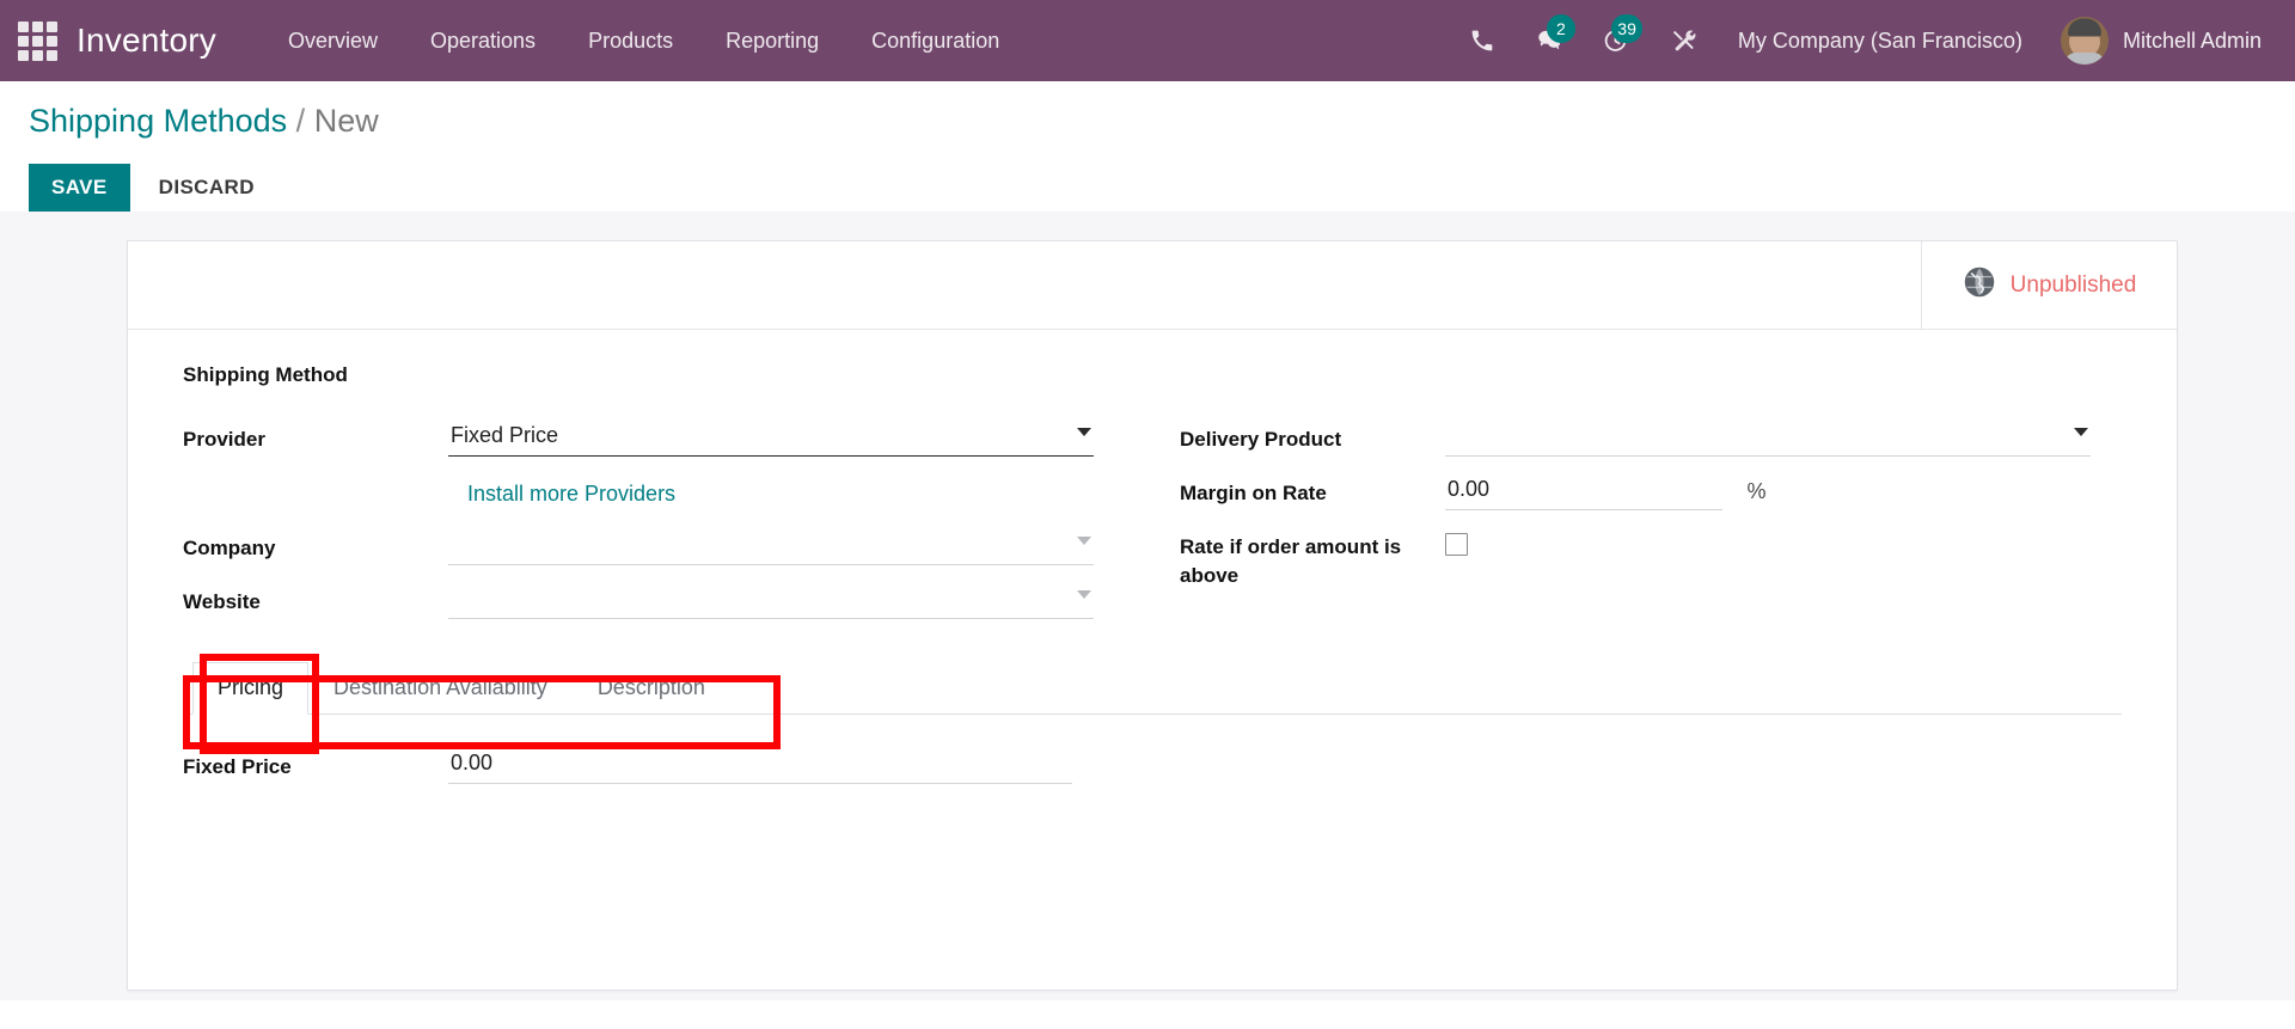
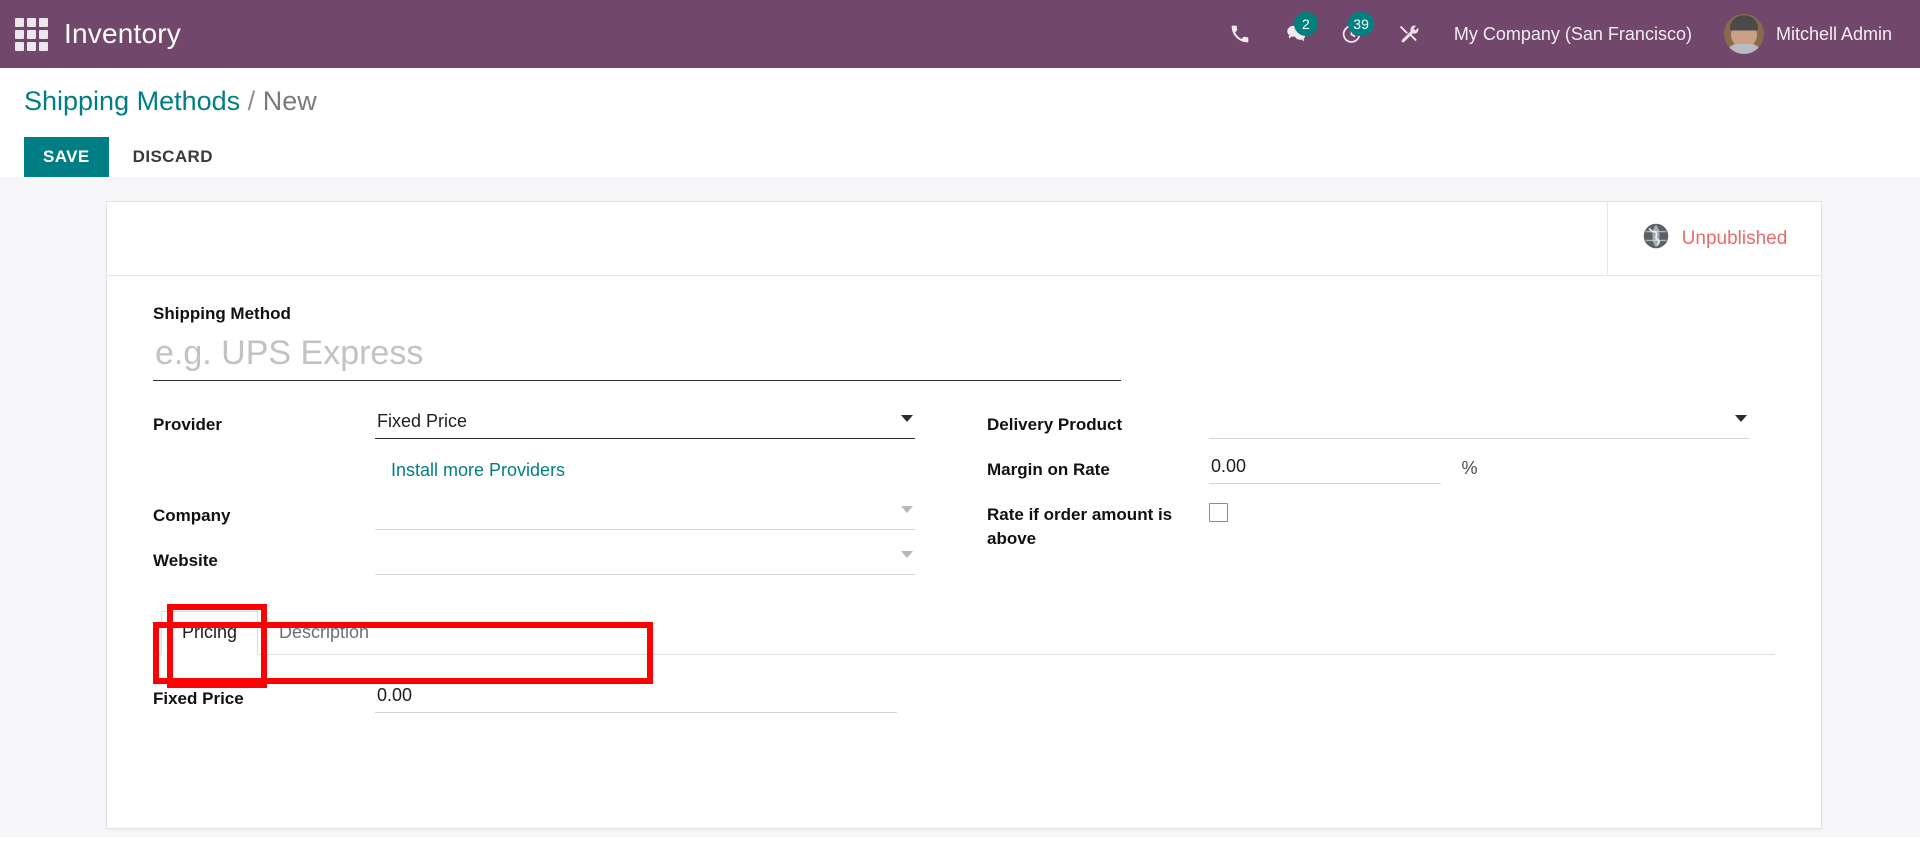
  Inventory
- Overview
- Operations
- Products
- Reporting
- Configuration
  2
  39
  My Company (San Francisco)
  Mitchell Admin
  Shipping Methods / New
  SAVE
  DISCARD
  Unpublished
  Shipping Method
+ e.g. UPS Express
  Provider
  Fixed Price
  Install more Providers
  Company
  Website
  Delivery Product
  Margin on Rate
  0.00 %
  Rate if order amount is above
  Pricing
- Destination Availability
  Description
  Fixed Price
  0.00
